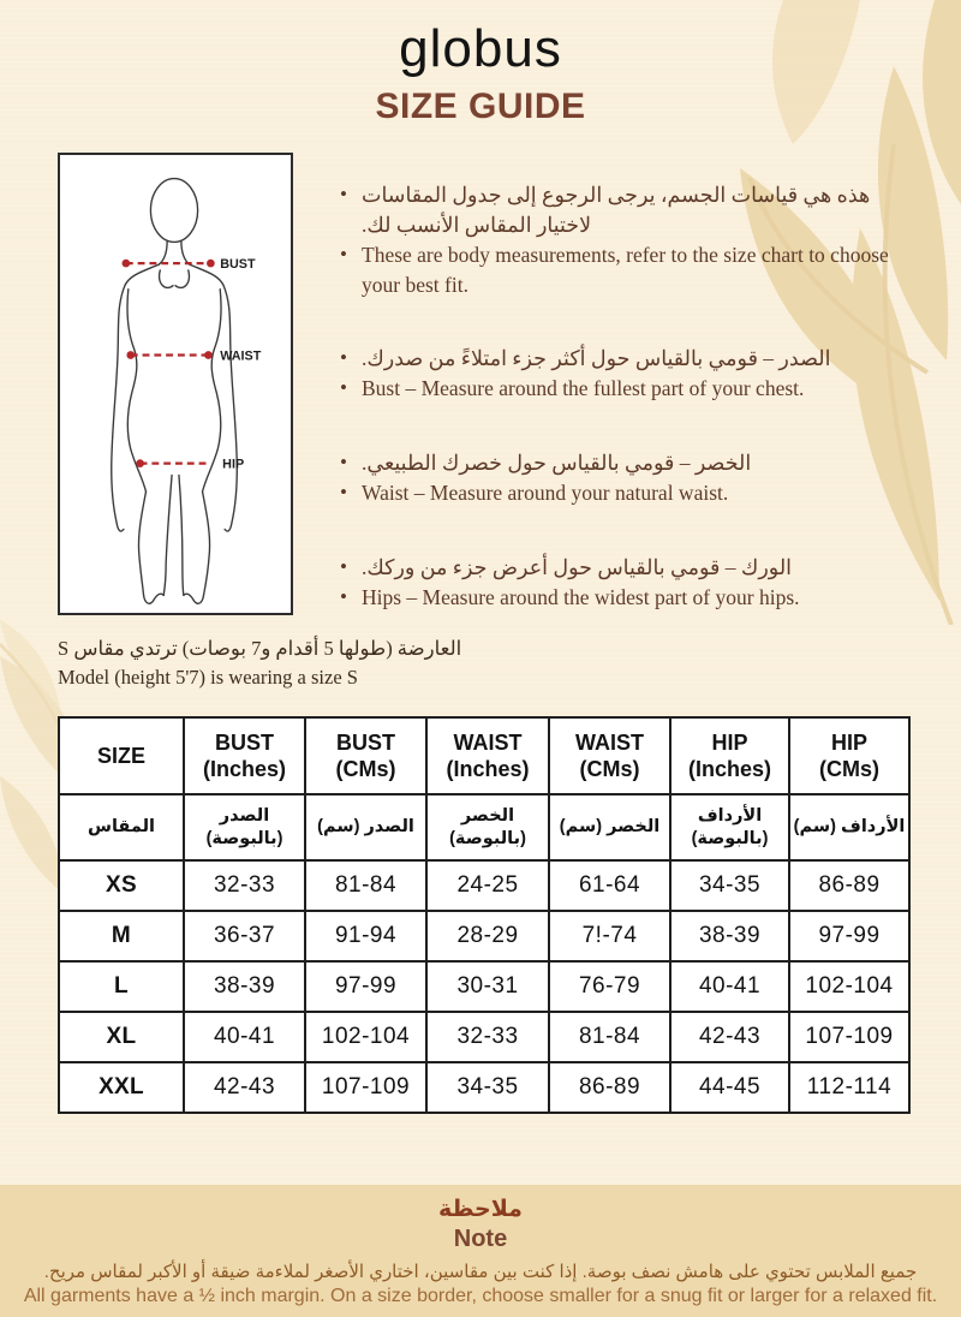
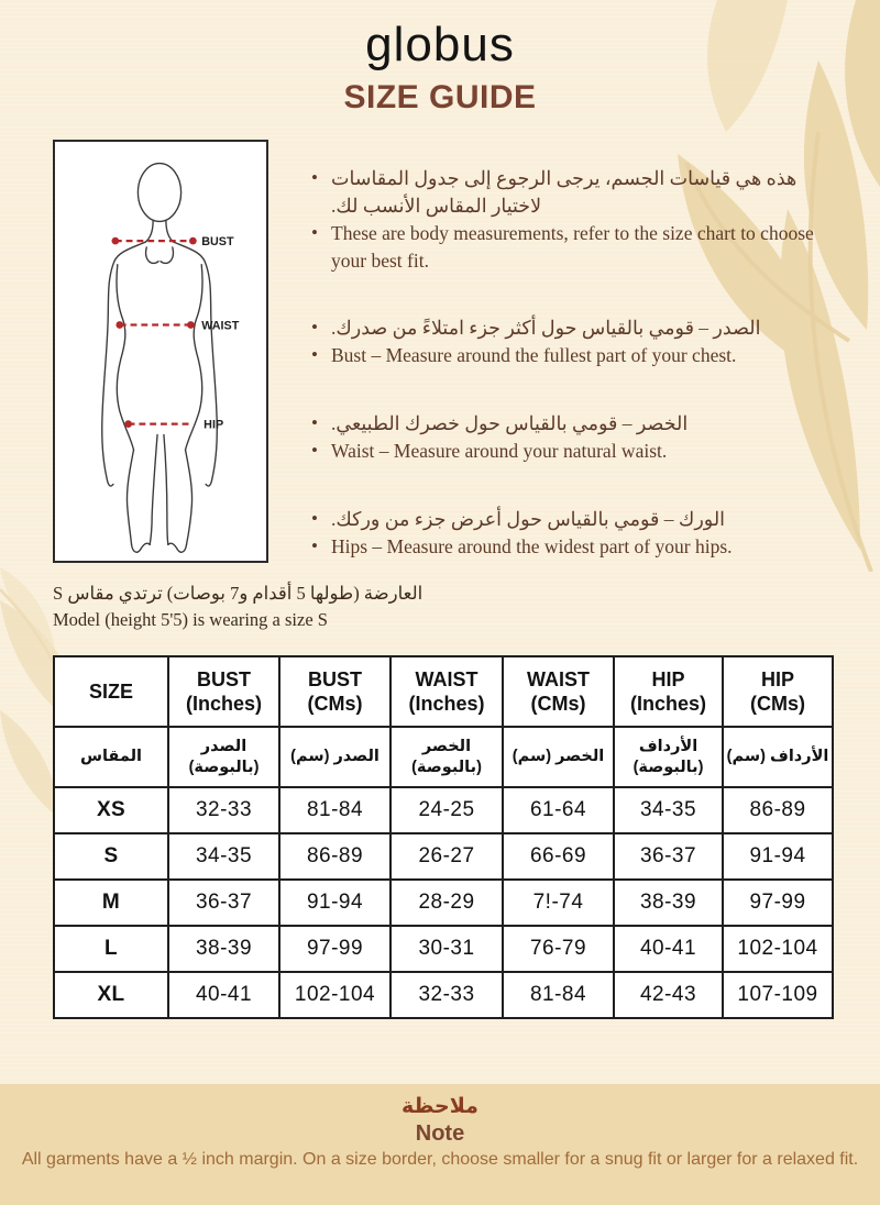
  globus
  SIZE GUIDE
  BUST
  WAIST
  HIP
  •
  هذه هي قياسات الجسم، يرجى الرجوع إلى جدول المقاسات لاختيار المقاس الأنسب لك.
  •
  These are body measurements, refer to the size chart to choose your best fit.
  •
  الصدر – قومي بالقياس حول أكثر جزء امتلاءً من صدرك.
  •
  Bust – Measure around the fullest part of your chest.
  •
  الخصر – قومي بالقياس حول خصرك الطبيعي.
  •
  Waist – Measure around your natural waist.
  •
  الورك – قومي بالقياس حول أعرض جزء من وركك.
  •
  Hips – Measure around the widest part of your hips.
  العارضة (طولها 5 أقدام و7 بوصات) ترتدي مقاس S
- Model (height 5'7) is wearing a size S
+ Model (height 5'5) is wearing a size S
  SIZE	BUST(Inches)	BUST(CMs)	WAIST(Inches)	WAIST(CMs)	HIP(Inches)	HIP(CMs)
  المقاس	الصدر(بالبوصة)	الصدر (سم)	الخصر(بالبوصة)	الخصر (سم)	الأرداف(بالبوصة)	الأرداف (سم)
  XS	32-33	81-84	24-25	61-64	34-35	86-89
+ S	34-35	86-89	26-27	66-69	36-37	91-94
  M	36-37	91-94	28-29	7!-74	38-39	97-99
  L	38-39	97-99	30-31	76-79	40-41	102-104
  XL	40-41	102-104	32-33	81-84	42-43	107-109
- XXL	42-43	107-109	34-35	86-89	44-45	112-114
  ملاحظة
  Note
- جميع الملابس تحتوي على هامش نصف بوصة. إذا كنت بين مقاسين، اختاري الأصغر لملاءمة ضيقة أو الأكبر لمقاس مريح.
  All garments have a ½ inch margin. On a size border, choose smaller for a snug fit or larger for a relaxed fit.
